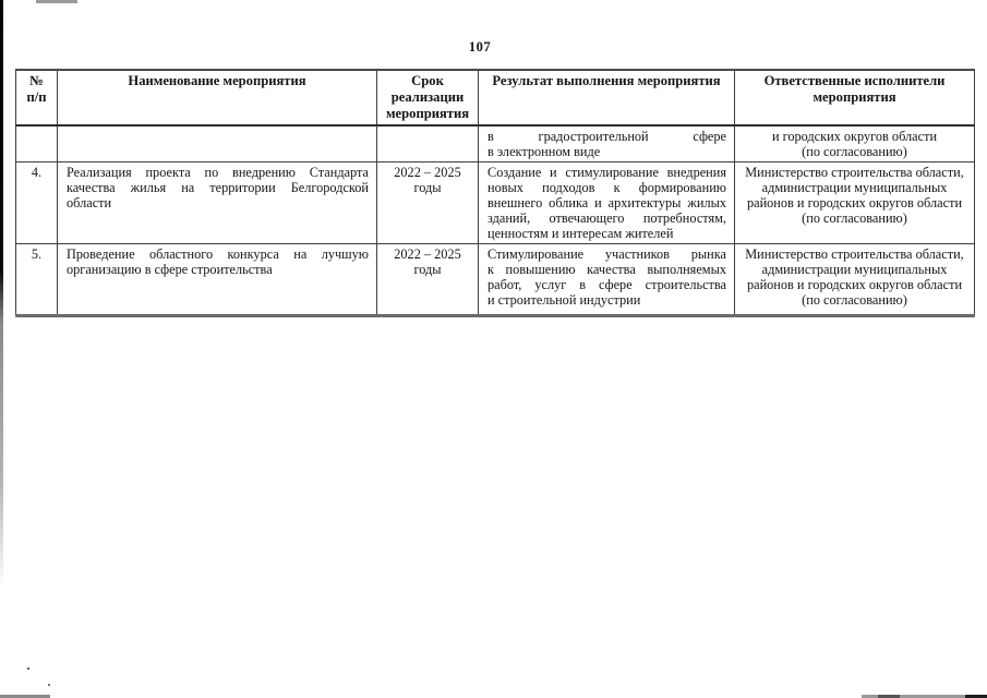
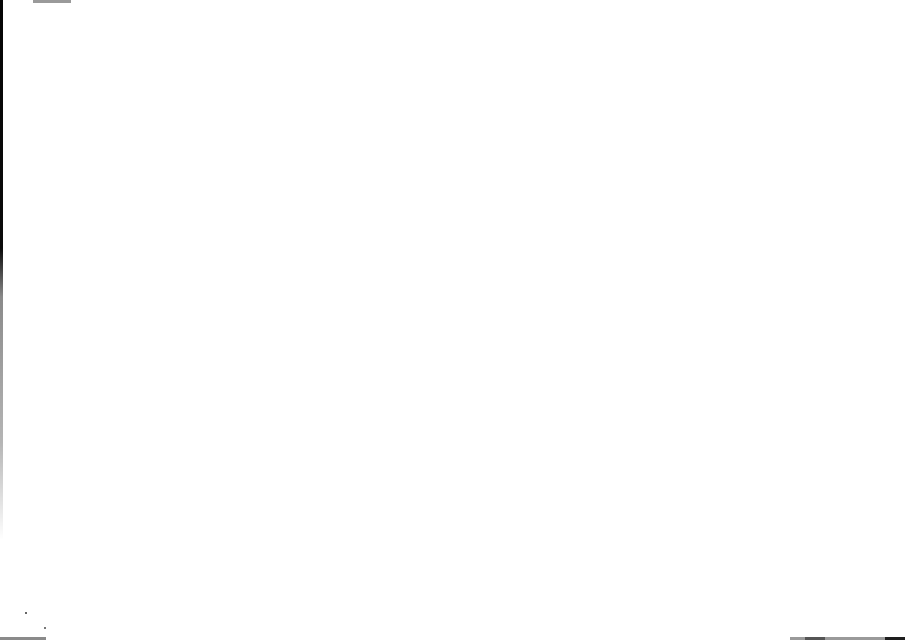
- 107
- № п/п	Наименование мероприятия	Срок реализации мероприятия	Результат выполнения мероприятия	Ответственные исполнители мероприятия
- 			в градостроительной сфере в электронном виде	и городских округов области (по согласованию)
- 4.	Реализация проекта по внедрению Стандарта качества жилья на территории Белгородской области	2022 – 2025 годы	Создание и стимулирование внедрения новых подходов к формированию внешнего облика и архитектуры жилых зданий, отвечающего потребностям, ценностям и интересам жителей	Министерство строительства области, администрации муниципальных районов и городских округов области (по согласованию)
- 5.	Проведение областного конкурса на лучшую организацию в сфере строительства	2022 – 2025 годы	Стимулирование участников рынка к повышению качества выполняемых работ, услуг в сфере строительства и строительной индустрии	Министерство строительства области, администрации муниципальных районов и городских округов области (по согласованию)
